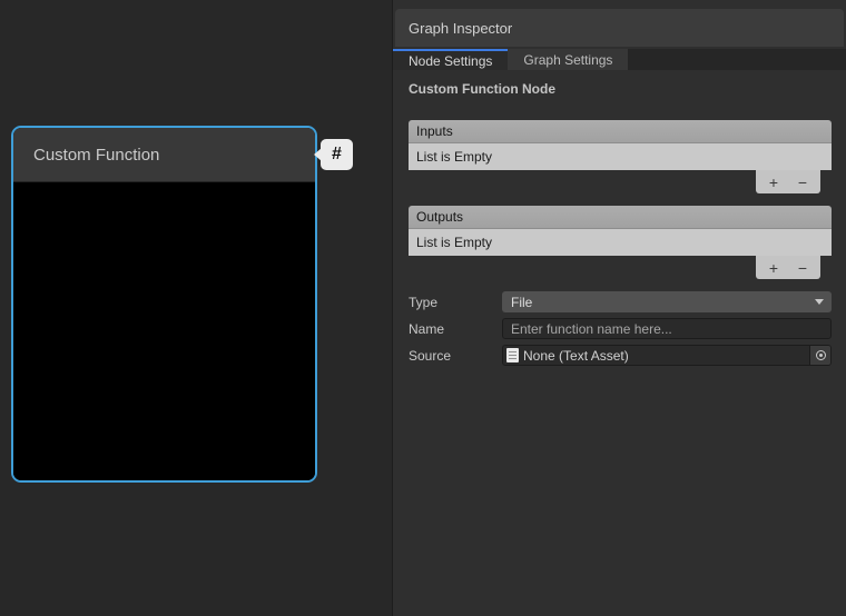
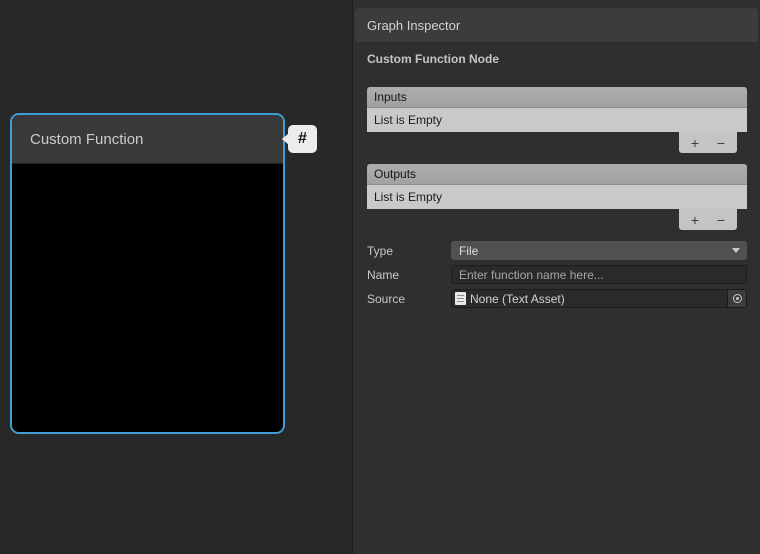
  Custom Function
  #
  Graph Inspector
- Node Settings
- Graph Settings
  Custom Function Node
  Inputs
  List is Empty
  +
  −
  Outputs
  List is Empty
  +
  −
  Type
  File
  Name
  Enter function name here...
  Source
  None (Text Asset)
